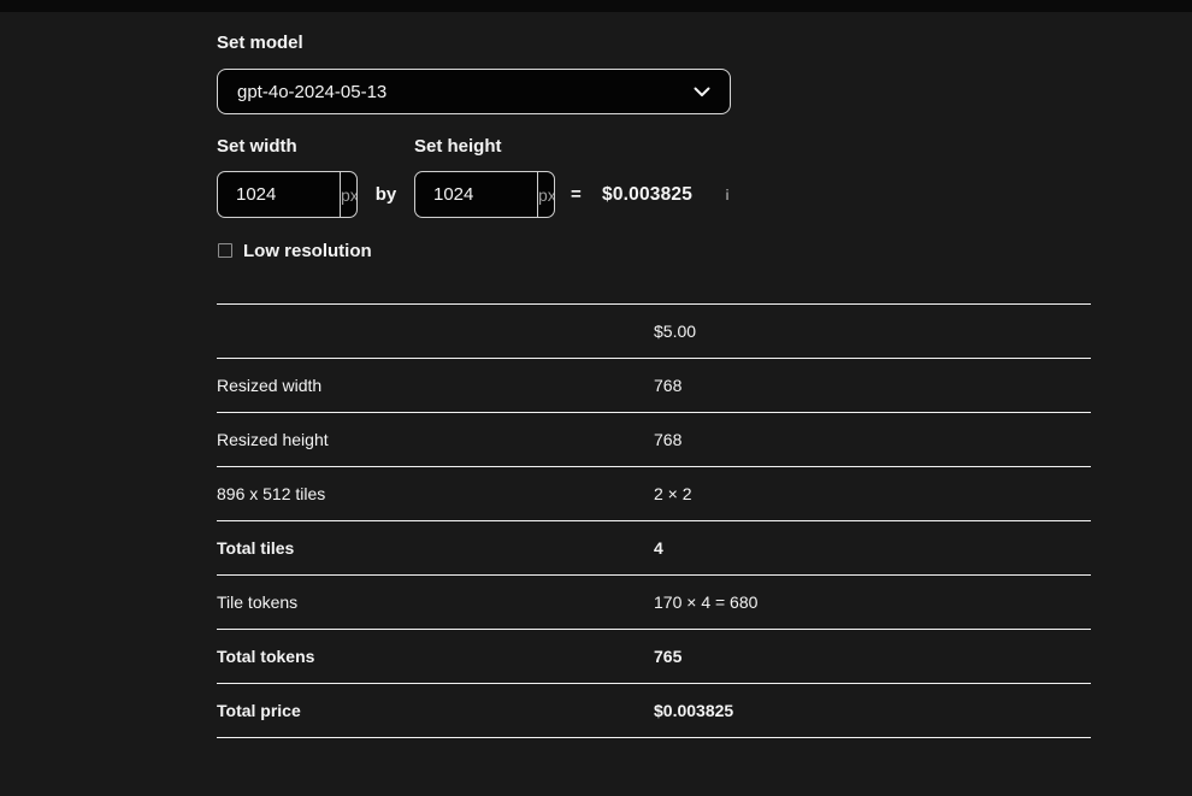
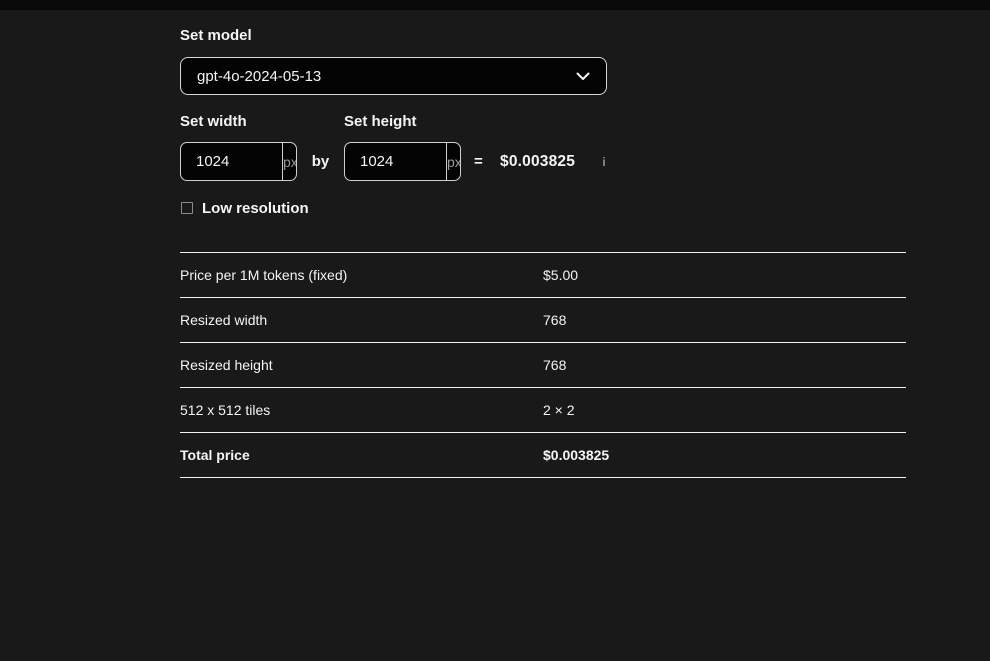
  Set model
  gpt-4o-2024-05-13
  Set width
  Set height
  1024
  px
  by
  1024
  px
  =
  $0.003825
  i
  Low resolution
+ Price per 1M tokens (fixed)
  $5.00
  Resized width
  768
  Resized height
  768
- 896 x 512 tiles
+ 512 x 512 tiles
  2 × 2
- Total tiles
- 4
- Tile tokens
- 170 × 4 = 680
- Total tokens
- 765
  Total price
  $0.003825
